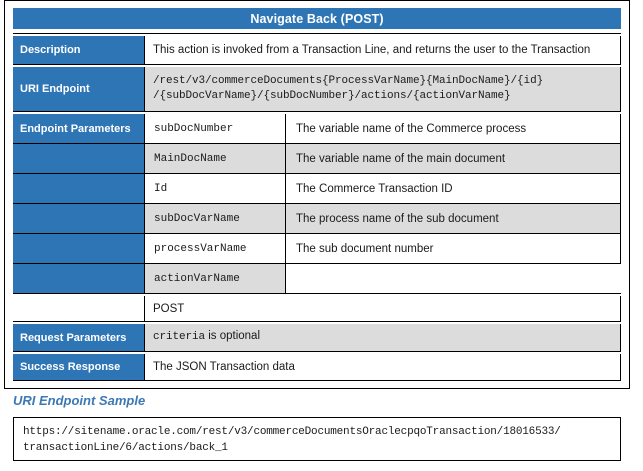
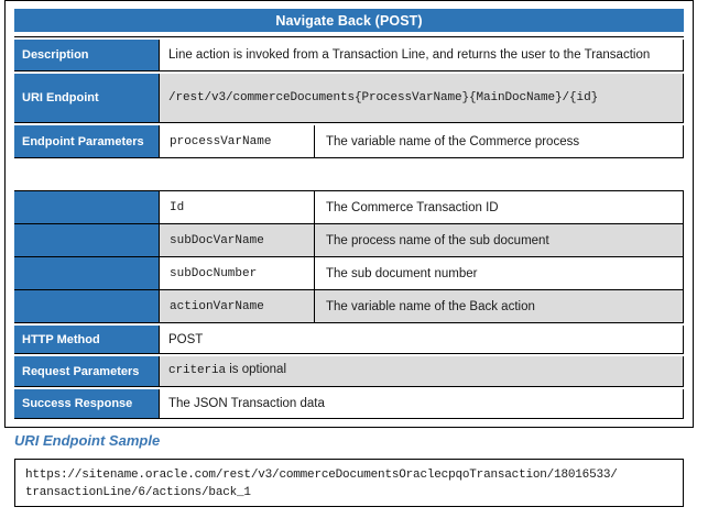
  Navigate Back (POST)
  Description
- This action is invoked from a Transaction Line, and returns the user to the Transaction
+ Line action is invoked from a Transaction Line, and returns the user to the Transaction
  URI Endpoint
  /rest/v3/commerceDocuments{ProcessVarName}{MainDocName}/{id}
- /{subDocVarName}/{subDocNumber}/actions/{actionVarName}
  Endpoint Parameters
- subDocNumber
+ processVarName
  The variable name of the Commerce process
- MainDocName
- The variable name of the main document
  Id
  The Commerce Transaction ID
  subDocVarName
  The process name of the sub document
- processVarName
+ subDocNumber
  The sub document number
  actionVarName
+ The variable name of the Back action
+ HTTP Method
  POST
  Request Parameters
  criteria is optional
  Success Response
  The JSON Transaction data
  URI Endpoint Sample
  https://sitename.oracle.com/rest/v3/commerceDocumentsOraclecpqoTransaction/18016533/
  transactionLine/6/actions/back_1
